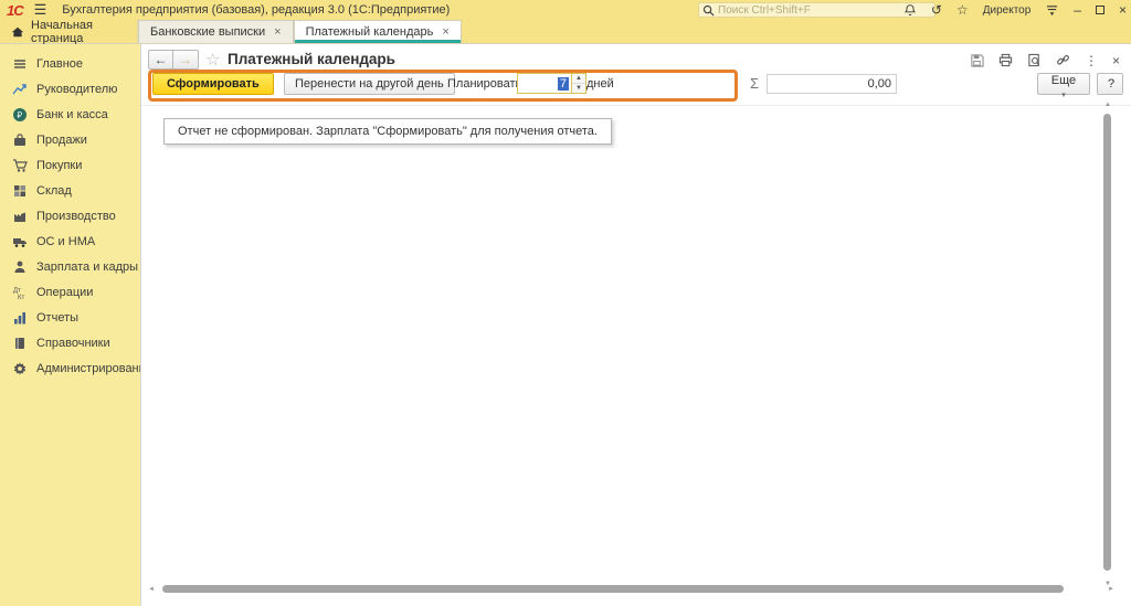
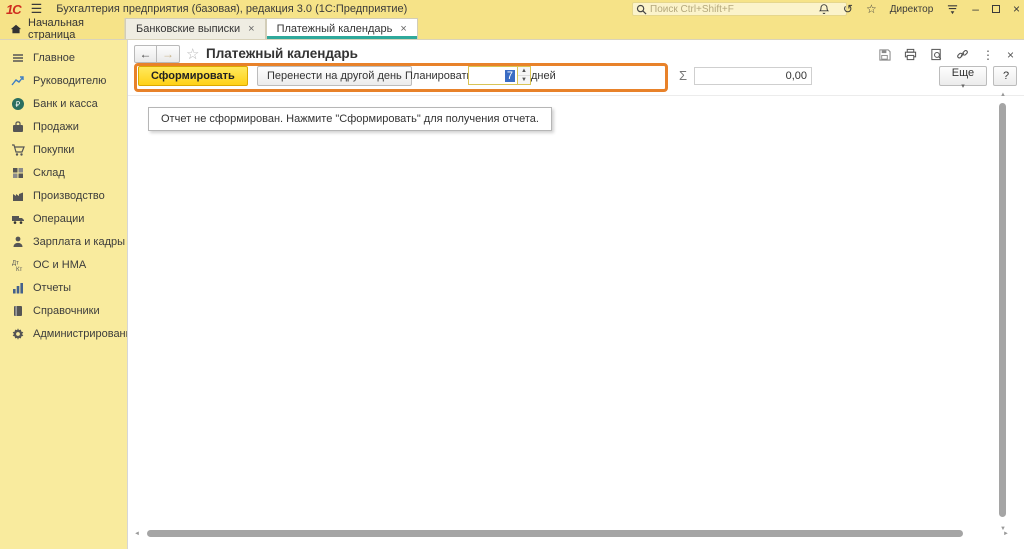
  1С
  ☰
  Бухгалтерия предприятия (базовая), редакция 3.0 (1С:Предприятие)
  Поиск Ctrl+Shift+F
  ↺
  ☆
  Директор
  –
  ×
  Начальная страница
  Банковские выписки
  ×
  Платежный календарь
  ×
  Главное
  Руководителю
  ₽
  Банк и касса
  Продажи
  Покупки
  Склад
  Производство
- ОС и НМА
+ Операции
  Зарплата и кадры
- Операции
+ ОС и НМА
  Отчеты
  Справочники
  Администрирован
  ←
  →
  ☆
  Платежный календарь
  ⋮
  ×
  Сформировать
  Перенести на другой день
  Планироват
  7
  дней
  Σ
  0,00
  Еще
  ?
- Отчет не сформирован. Зарплата "Сформировать" для получения отчета.
+ Отчет не сформирован. Нажмите "Сформировать" для получения отчета.
